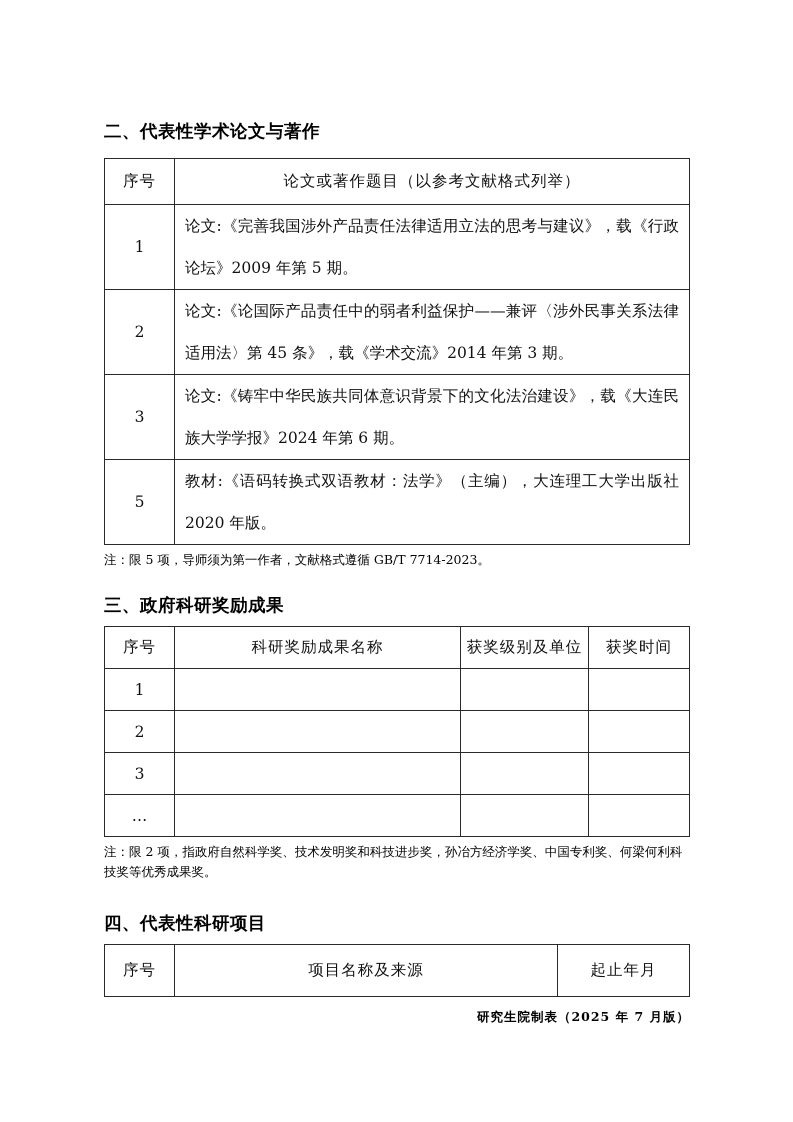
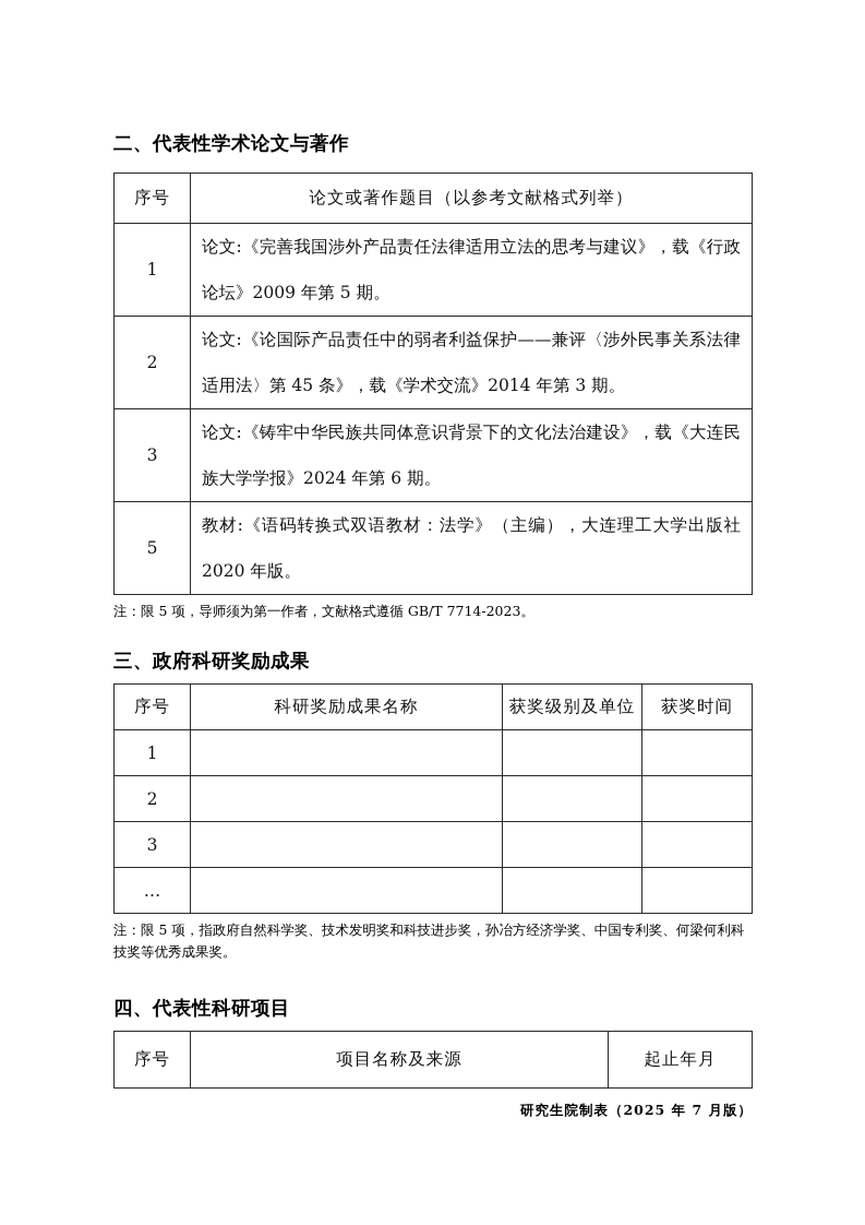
  二、代表性学术论文与著作
  序号	论文或著作题目（以参考文献格式列举）
  1	论文:《完善我国涉外产品责任法律适用立法的思考与建议》，载《行政论坛》2009 年第 5 期。
  2	论文:《论国际产品责任中的弱者利益保护——兼评〈涉外民事关系法律适用法〉第 45 条》，载《学术交流》2014 年第 3 期。
  3	论文:《铸牢中华民族共同体意识背景下的文化法治建设》，载《大连民族大学学报》2024 年第 6 期。
  5	教材:《语码转换式双语教材：法学》（主编），大连理工大学出版社 2020 年版。
  注：限 5 项，导师须为第一作者，文献格式遵循 GB/T 7714-2023。
  三、政府科研奖励成果
  序号	科研奖励成果名称	获奖级别及单位	获奖时间
  1
  2
  3
  …
- 注：限 2 项，指政府自然科学奖、技术发明奖和科技进步奖，孙冶方经济学奖、中国专利奖、何梁何利科技奖等优秀成果奖。
+ 注：限 5 项，指政府自然科学奖、技术发明奖和科技进步奖，孙冶方经济学奖、中国专利奖、何梁何利科技奖等优秀成果奖。
  四、代表性科研项目
  序号	项目名称及来源	起止年月
  研究生院制表（2025 年 7 月版）
